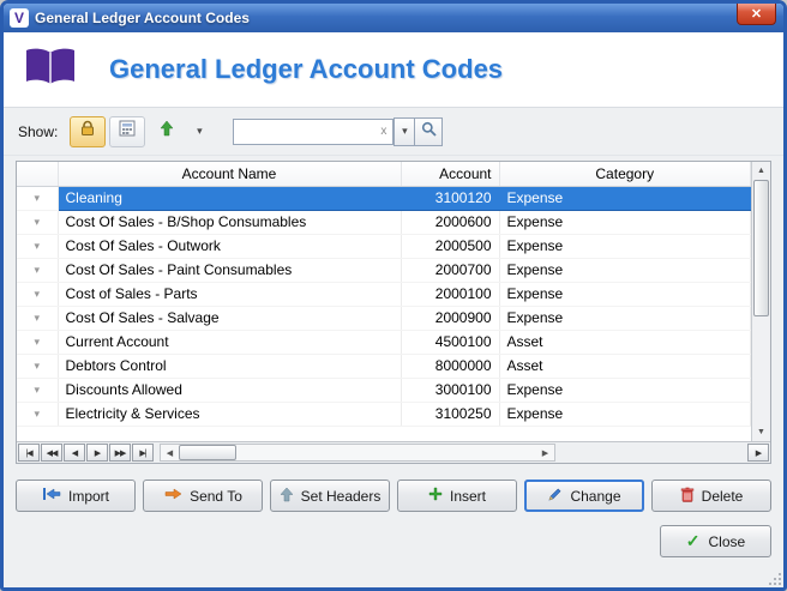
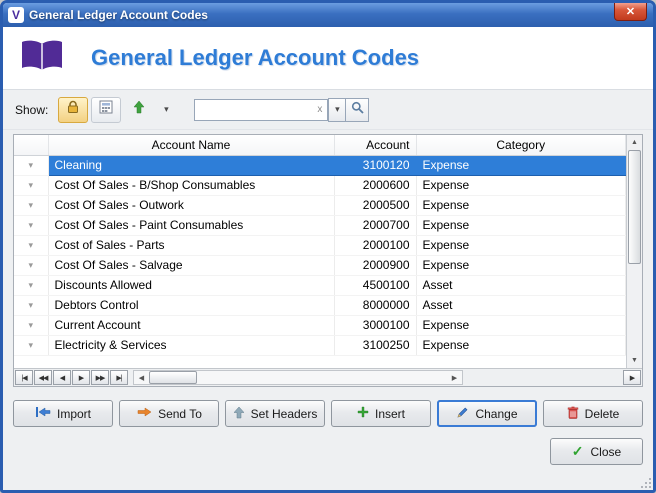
  V
  General Ledger Account Codes
  ✕
  General Ledger Account Codes
  Show:
  ▾
  x
  ▾
  	Account Name	Account	Category
  ▾	Cleaning	3100120	Expense
  ▾	Cost Of Sales - B/Shop Consumables	2000600	Expense
  ▾	Cost Of Sales - Outwork	2000500	Expense
  ▾	Cost Of Sales - Paint Consumables	2000700	Expense
  ▾	Cost of Sales - Parts	2000100	Expense
  ▾	Cost Of Sales - Salvage	2000900	Expense
- ▾	Current Account	4500100	Asset
+ ▾	Discounts Allowed	4500100	Asset
  ▾	Debtors Control	8000000	Asset
- ▾	Discounts Allowed	3000100	Expense
+ ▾	Current Account	3000100	Expense
  ▾	Electricity & Services	3100250	Expense
  Import
  Send To
  Set Headers
  Insert
  Change
  Delete
  ✓
  Close
